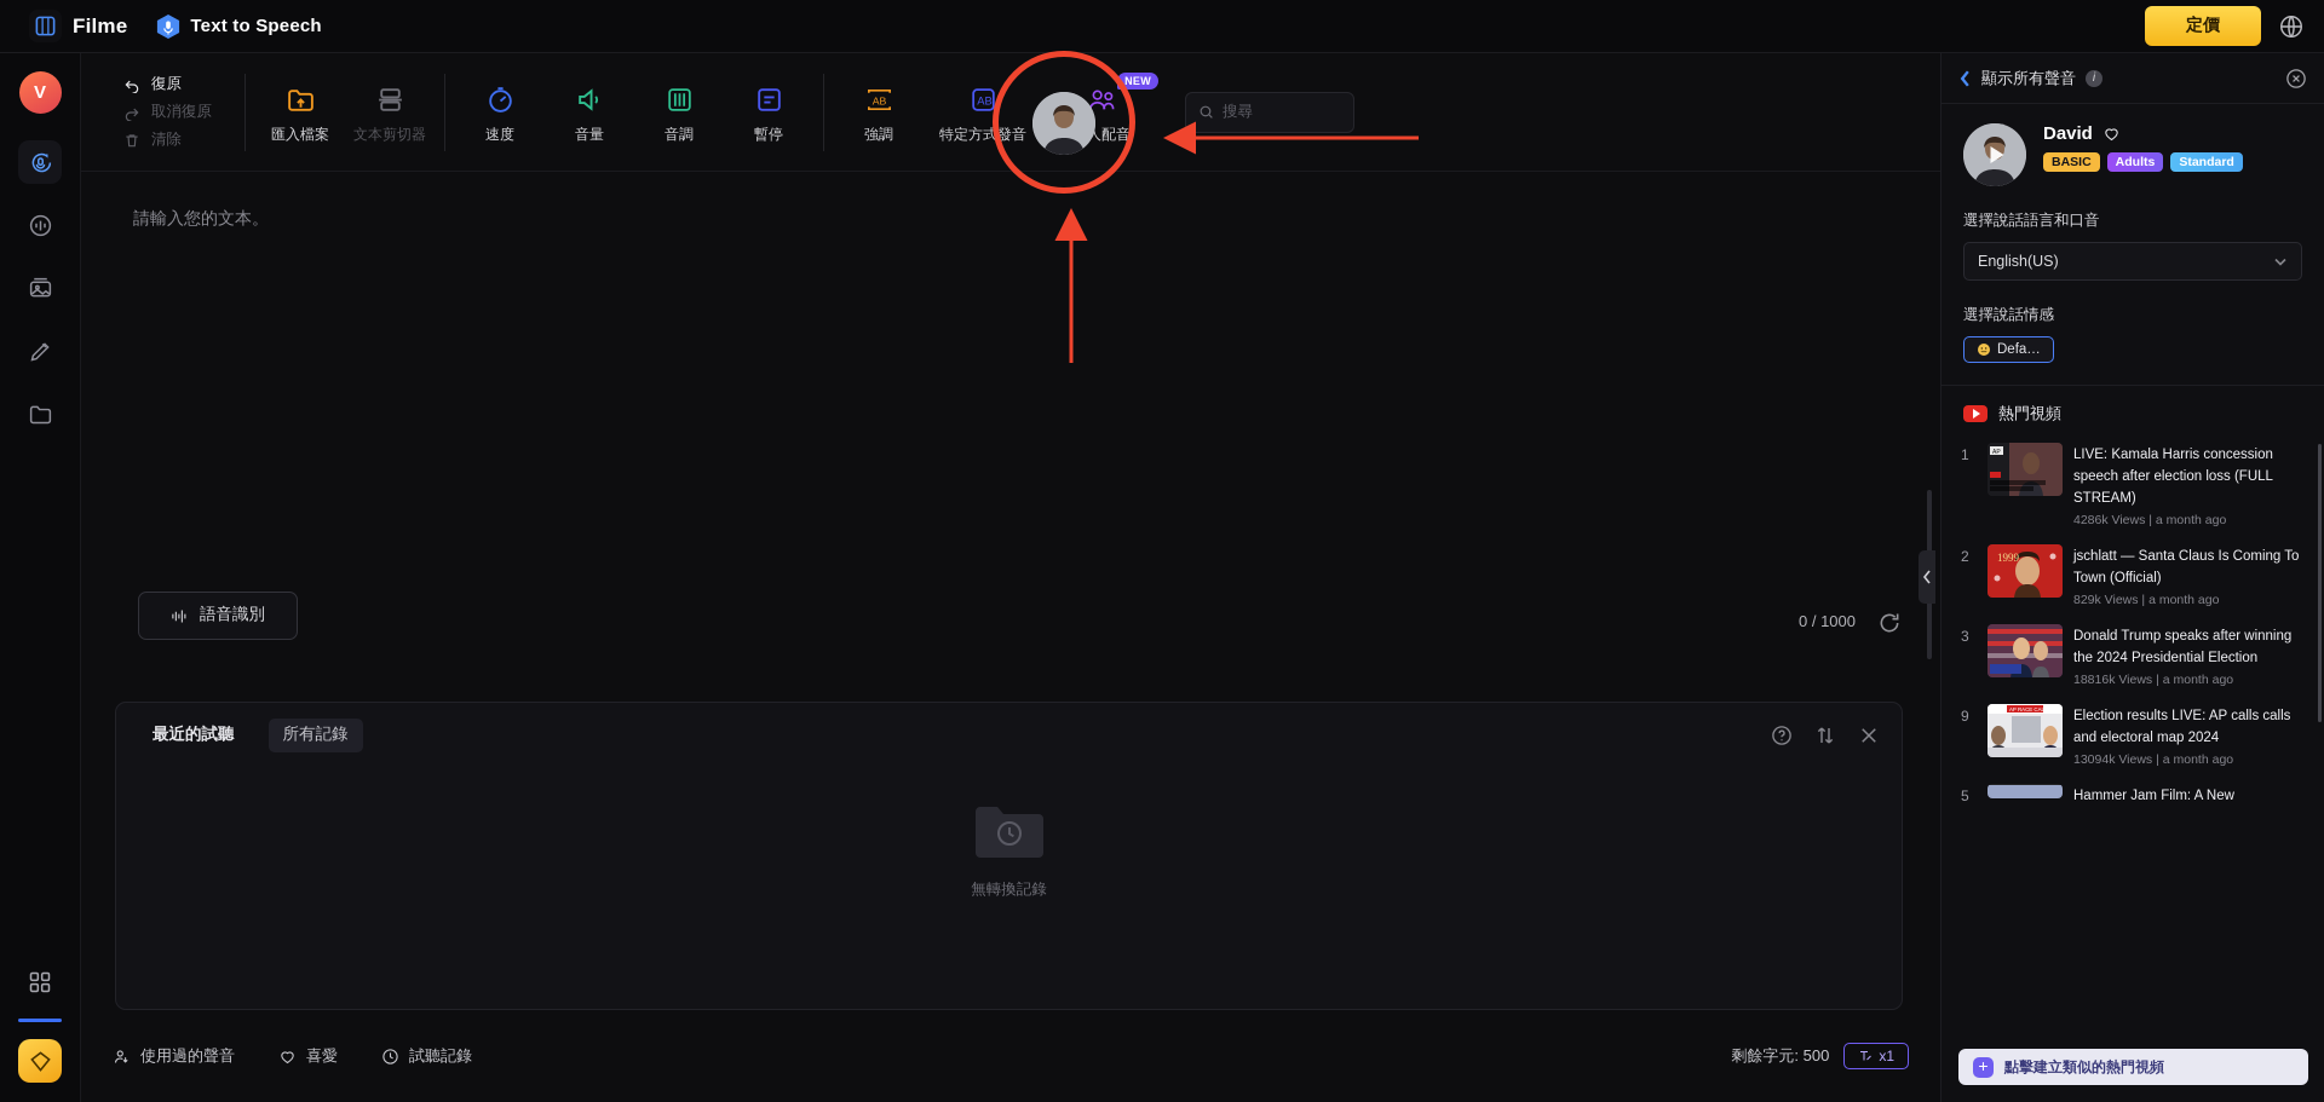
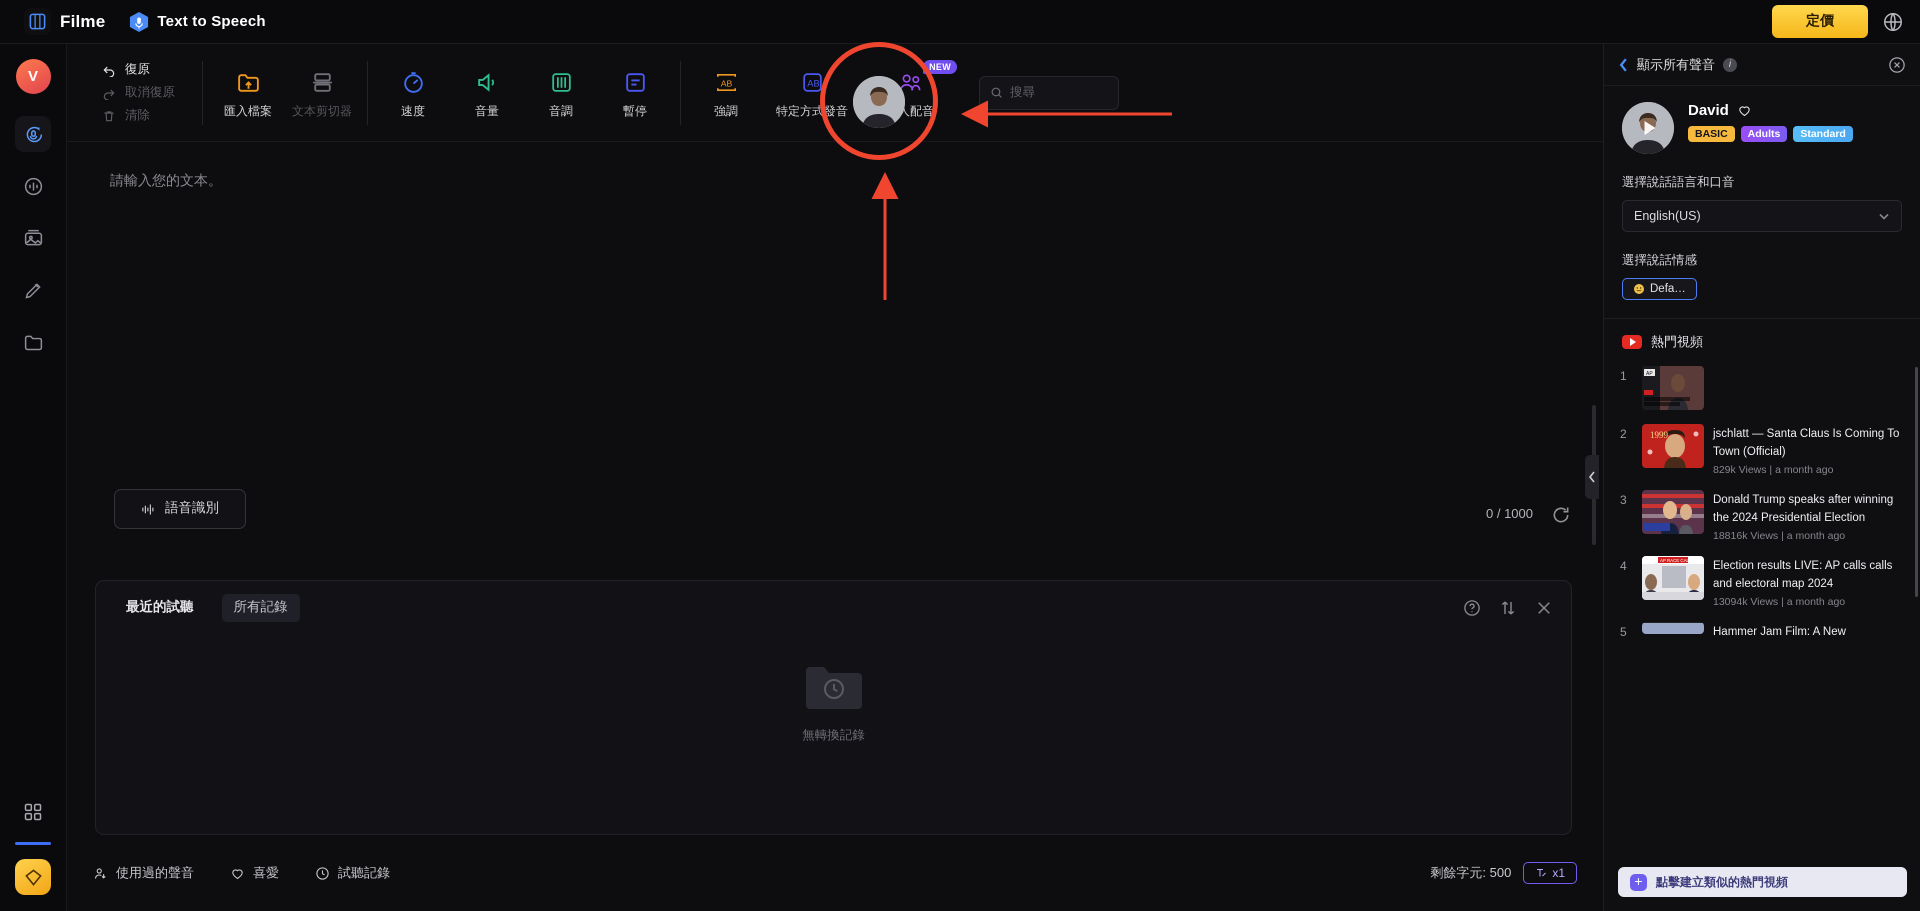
  Filme
  Text to Speech
  定價
  V
  復原
  取消復原
  清除
  匯入檔案
  文本剪切器
  速度
  音量
  音調
  暫停
  AB
  強調
  AB
  特定方式發音
  NEW
  人配音
  搜尋
  請輸入您的文本。
  語音識別
  0 / 1000
  最近的試聽
  所有記錄
  無轉換記錄
  使用過的聲音
  喜愛
  試聽記錄
  剩餘字元: 500
  x1
  顯示所有聲音
  i
  David
  BASIC
  Adults
  Standard
  選擇說話語言和口音
  English(US)
  選擇說話情感
  Defa…
  熱門視頻
  1
- LIVE: Kamala Harris concession speech after election loss (FULL STREAM)
- 4286k Views | a month ago
  2
  1999
  jschlatt — Santa Claus Is Coming To Town (Official)
  829k Views | a month ago
  3
  Donald Trump speaks after winning the 2024 Presidential Election
  18816k Views | a month ago
- 9
+ 4
  Election results LIVE: AP calls calls and electoral map 2024
  13094k Views | a month ago
  5
  Hammer Jam Film: A New
  +
  點擊建立類似的熱門視頻
